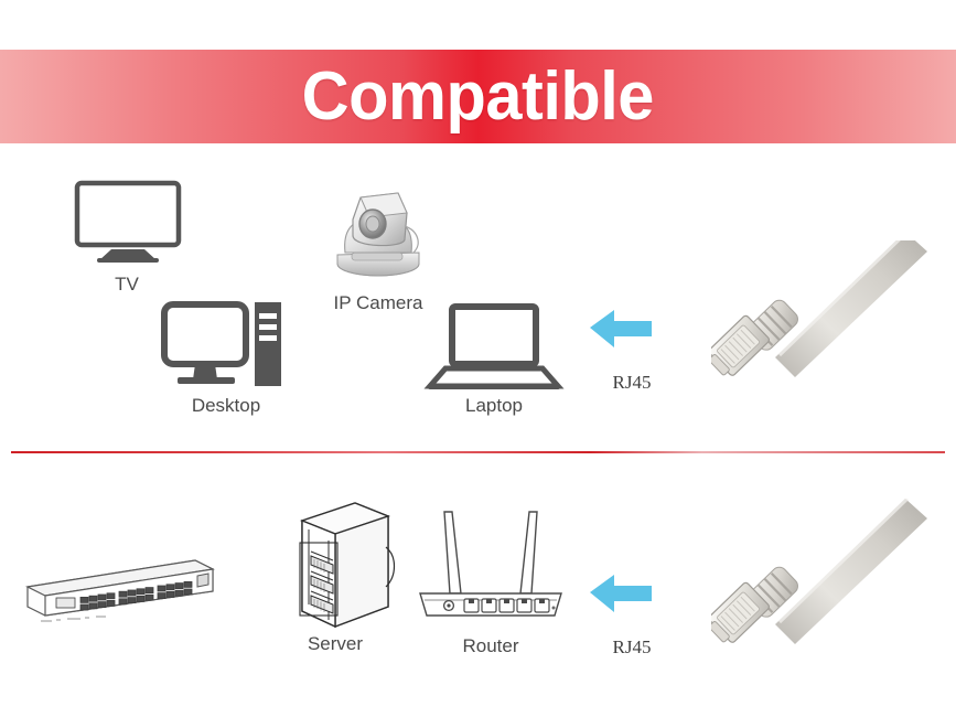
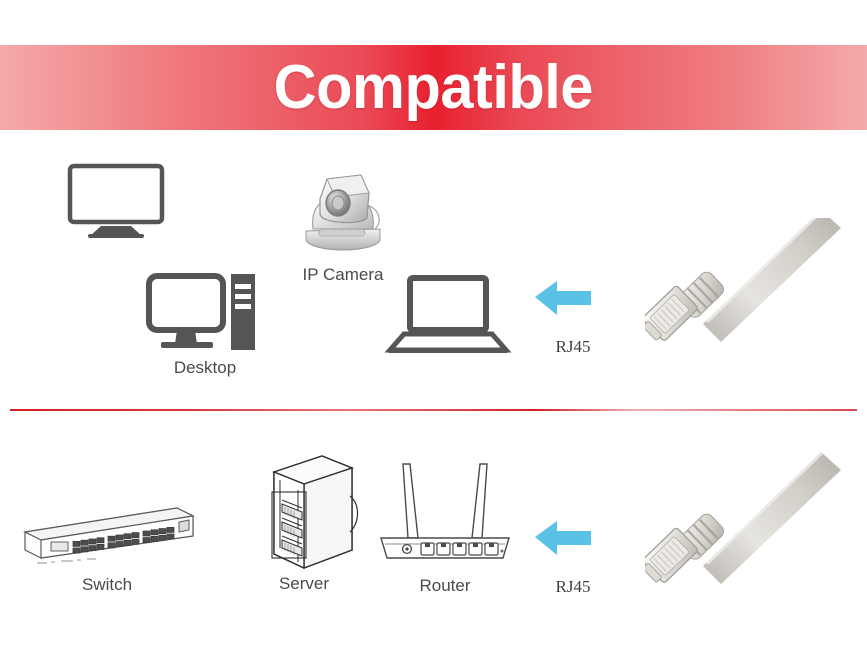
  Compatible
- TV
  IP Camera
  Desktop
- Laptop
  RJ45
+ Switch
  Server
  Router
  RJ45
